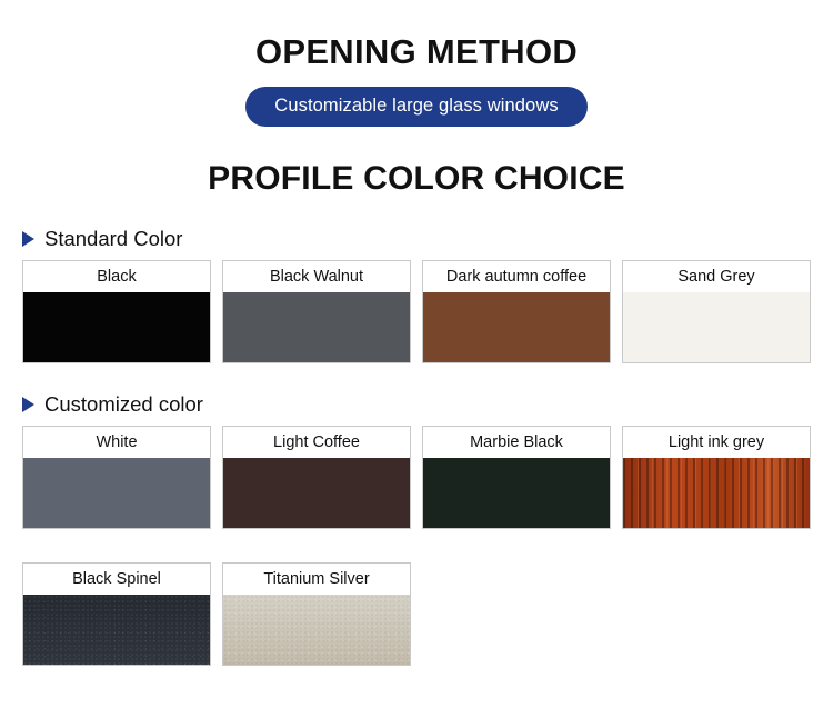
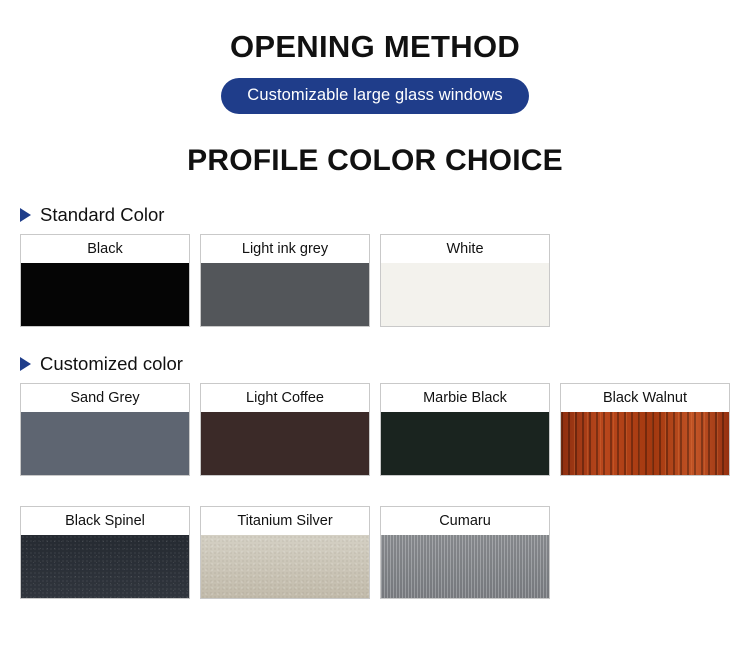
  OPENING METHOD
  Customizable large glass windows
  PROFILE COLOR CHOICE
  Standard Color
  Black
- Black Walnut
+ Light ink grey
- Dark autumn coffee
- Sand Grey
+ White
  Customized color
- White
+ Sand Grey
  Light Coffee
  Marbie Black
- Light ink grey
+ Black Walnut
  Black Spinel
  Titanium Silver
+ Cumaru
